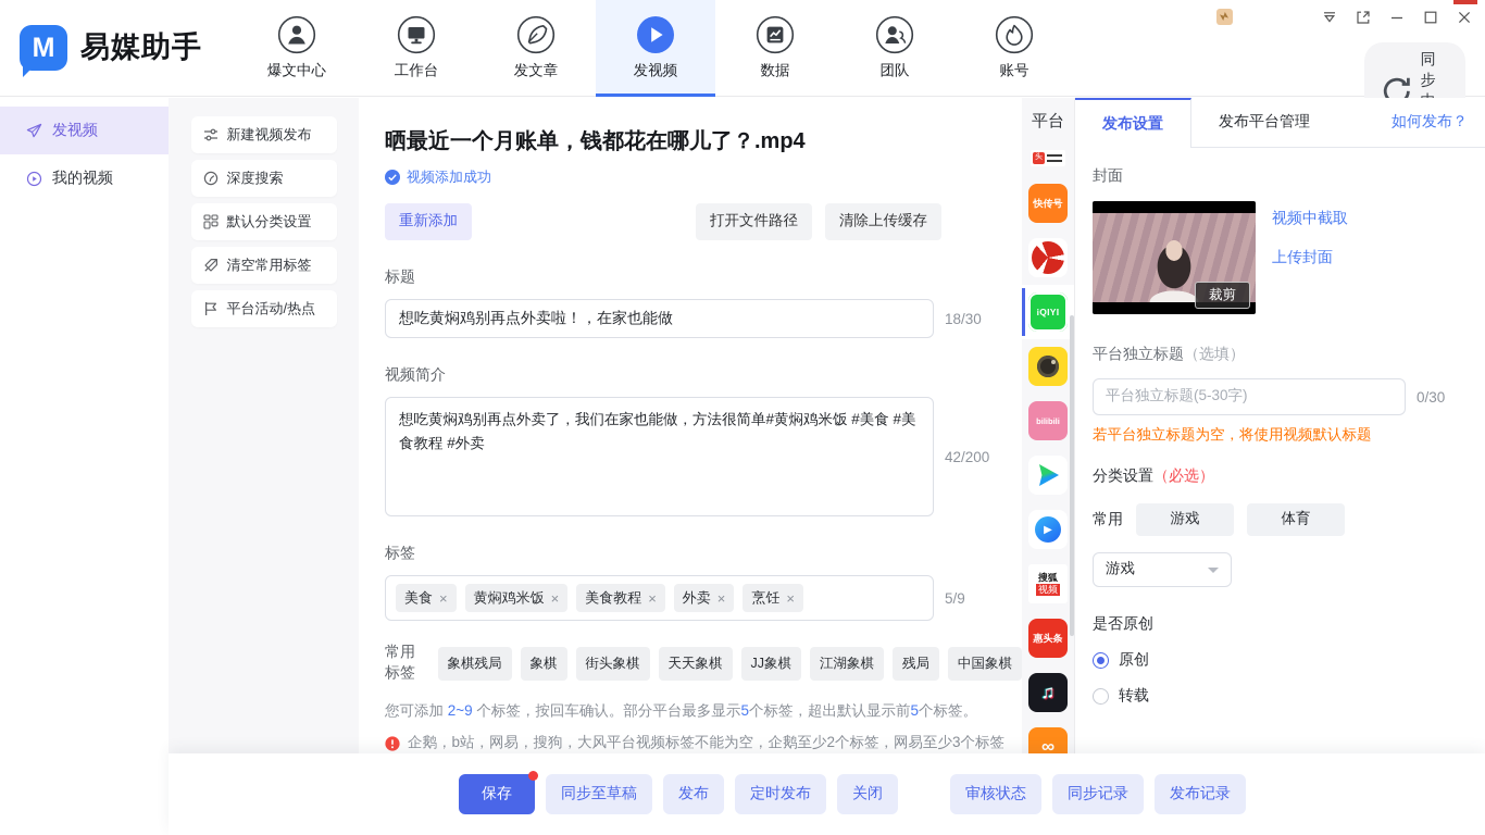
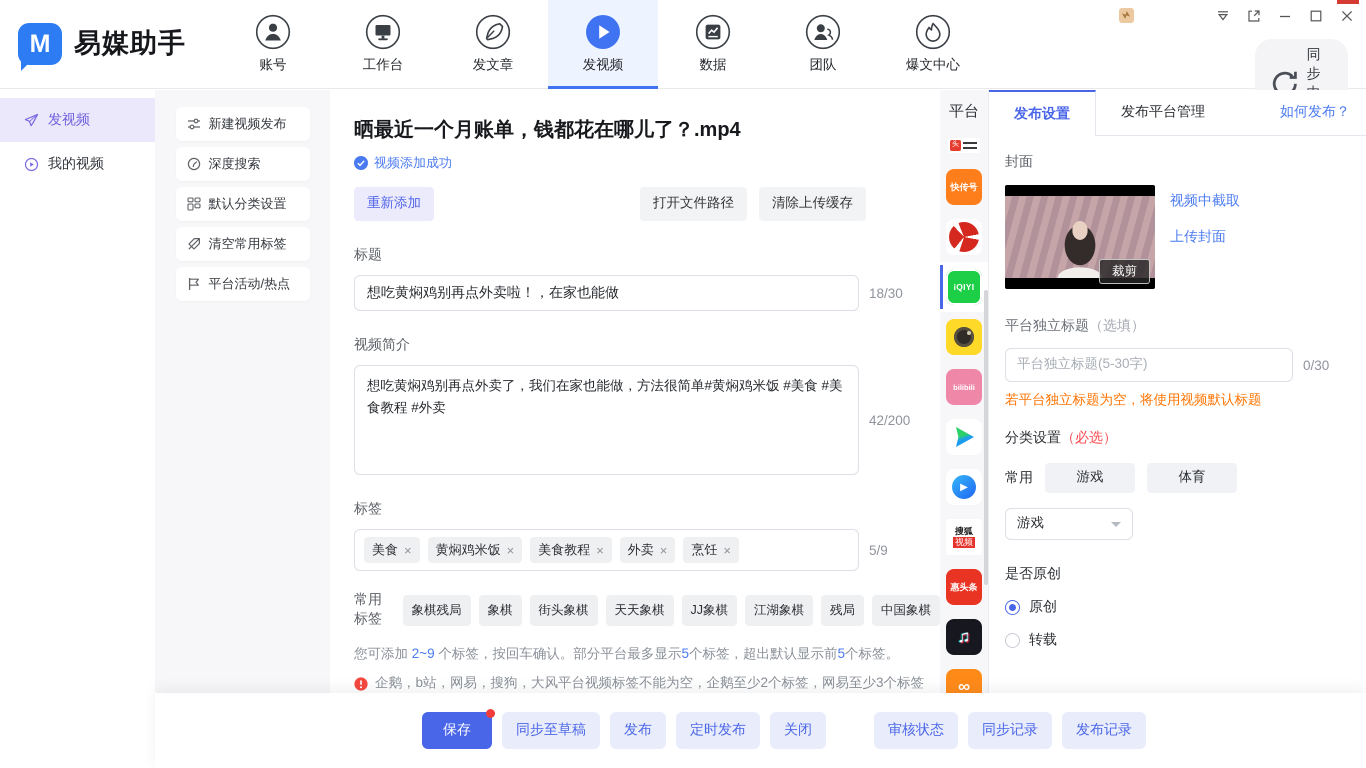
  M
  易媒助手
- 爆文中心
+ 账号
  工作台
  发文章
  发视频
  数据
  团队
- 账号
+ 爆文中心
  发视频
  我的视频
  新建视频发布
  深度搜索
  默认分类设置
  清空常用标签
  平台活动/热点
  晒最近一个月账单，钱都花在哪儿了？.mp4
  视频添加成功
  重新添加
  打开文件路径
  清除上传缓存
  标题
  想吃黄焖鸡别再点外卖啦！，在家也能做
  18/30
  视频简介
  想吃黄焖鸡别再点外卖了，我们在家也能做，方法很简单#黄焖鸡米饭 #美食 #美食教程 #外卖
  42/200
  标签
  美食
  ×
  黄焖鸡米饭
  ×
  美食教程
  ×
  外卖
  ×
  烹饪
  ×
  5/9
  常用标签
  象棋残局
  象棋
  街头象棋
  天天象棋
  JJ象棋
  江湖象棋
  残局
  中国象棋
  您可添加 2~9 个标签，按回车确认。部分平台最多显示5个标签，超出默认显示前5个标签。
  企鹅，b站，网易，搜狗，大风平台视频标签不能为空，企鹅至少2个标签，网易至少3个标签
  平台
  快传号
  iQIYI
  bilibili
  ▶
  搜狐
  视频
  惠头条
  ♫
  ∞
  发布设置
  发布平台管理
  如何发布？
  封面
  裁剪
  视频中截取
  上传封面
  平台独立标题（选填）
  平台独立标题(5-30字)
  0/30
  若平台独立标题为空，将使用视频默认标题
  分类设置（必选）
  常用
  游戏
  体育
  游戏
  是否原创
  原创
  转载
  保存
  同步至草稿
  发布
  定时发布
  关闭
  审核状态
  同步记录
  发布记录
